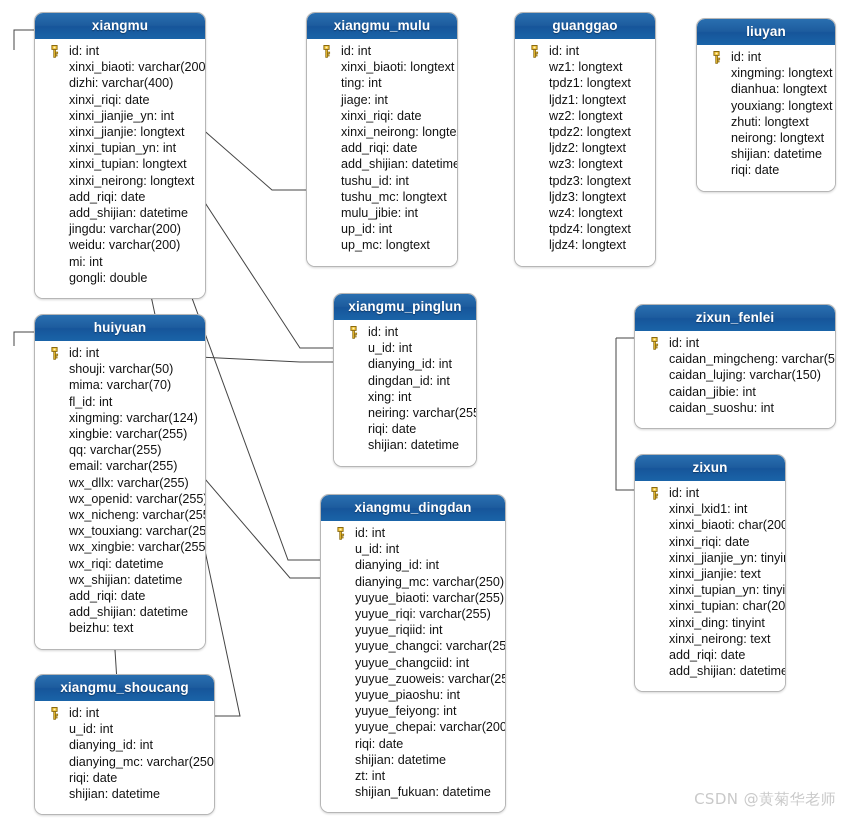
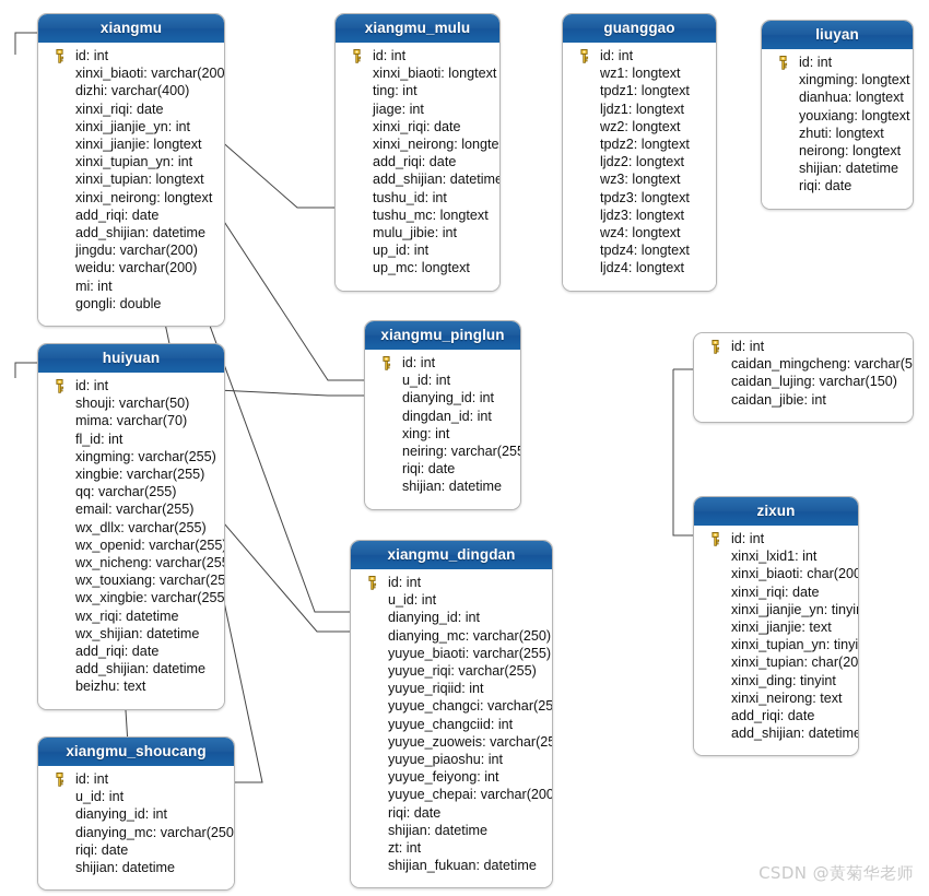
  xiangmu
  id: int
  xinxi_biaoti: varchar(200
  dizhi: varchar(400)
  xinxi_riqi: date
  xinxi_jianjie_yn: int
  xinxi_jianjie: longtext
  xinxi_tupian_yn: int
  xinxi_tupian: longtext
  xinxi_neirong: longtext
  add_riqi: date
  add_shijian: datetime
  jingdu: varchar(200)
  weidu: varchar(200)
  mi: int
  gongli: double
  huiyuan
  id: int
  shouji: varchar(50)
  mima: varchar(70)
  fl_id: int
- xingming: varchar(124)
+ xingming: varchar(255)
  xingbie: varchar(255)
  qq: varchar(255)
  email: varchar(255)
  wx_dllx: varchar(255)
  wx_openid: varchar(255
  wx_nicheng: varchar(25
  wx_touxiang: varchar(25
  wx_xingbie: varchar(255
  wx_riqi: datetime
  wx_shijian: datetime
  add_riqi: date
  add_shijian: datetime
  beizhu: text
  xiangmu_shoucang
  id: int
  u_id: int
  dianying_id: int
  dianying_mc: varchar(250
  riqi: date
  shijian: datetime
  xiangmu_mulu
  id: int
  xinxi_biaoti: longtext
  ting: int
  jiage: int
  xinxi_riqi: date
  xinxi_neirong: longte
  add_riqi: date
  add_shijian: datetime
  tushu_id: int
  tushu_mc: longtext
  mulu_jibie: int
  up_id: int
  up_mc: longtext
  xiangmu_pinglun
  id: int
  u_id: int
  dianying_id: int
  dingdan_id: int
  xing: int
  neiring: varchar(25
  riqi: date
  shijian: datetime
  xiangmu_dingdan
  id: int
  u_id: int
  dianying_id: int
  dianying_mc: varchar(250)
  yuyue_biaoti: varchar(255)
  yuyue_riqi: varchar(255)
  yuyue_riqiid: int
  yuyue_changci: varchar(25
  yuyue_changciid: int
  yuyue_zuoweis: varchar(25
  yuyue_piaoshu: int
  yuyue_feiyong: int
  yuyue_chepai: varchar(200
  riqi: date
  shijian: datetime
  zt: int
  shijian_fukuan: datetime
  guanggao
  id: int
  wz1: longtext
  tpdz1: longtext
  ljdz1: longtext
  wz2: longtext
  tpdz2: longtext
  ljdz2: longtext
  wz3: longtext
  tpdz3: longtext
  ljdz3: longtext
  wz4: longtext
  tpdz4: longtext
  ljdz4: longtext
  liuyan
  id: int
  xingming: longtext
  dianhua: longtext
  youxiang: longtext
  zhuti: longtext
  neirong: longtext
  shijian: datetime
  riqi: date
- zixun_fenlei
  id: int
  caidan_mingcheng: varchar(5
  caidan_lujing: varchar(150)
  caidan_jibie: int
- caidan_suoshu: int
  zixun
  id: int
  xinxi_lxid1: int
  xinxi_biaoti: char(200
  xinxi_riqi: date
  xinxi_jianjie_yn: tinyi
  xinxi_jianjie: text
  xinxi_tupian_yn: tinyi
  xinxi_tupian: char(20
  xinxi_ding: tinyint
  xinxi_neirong: text
  add_riqi: date
  add_shijian: datetime
  CSDN @黄菊华老师
